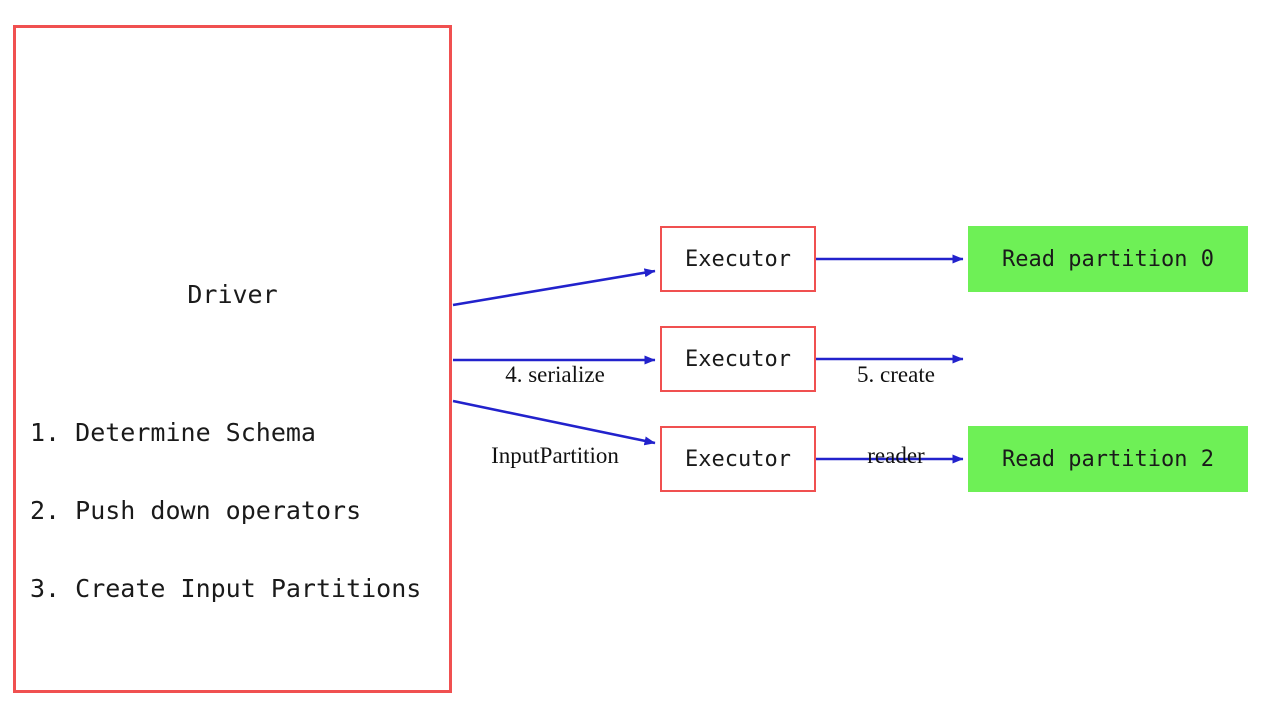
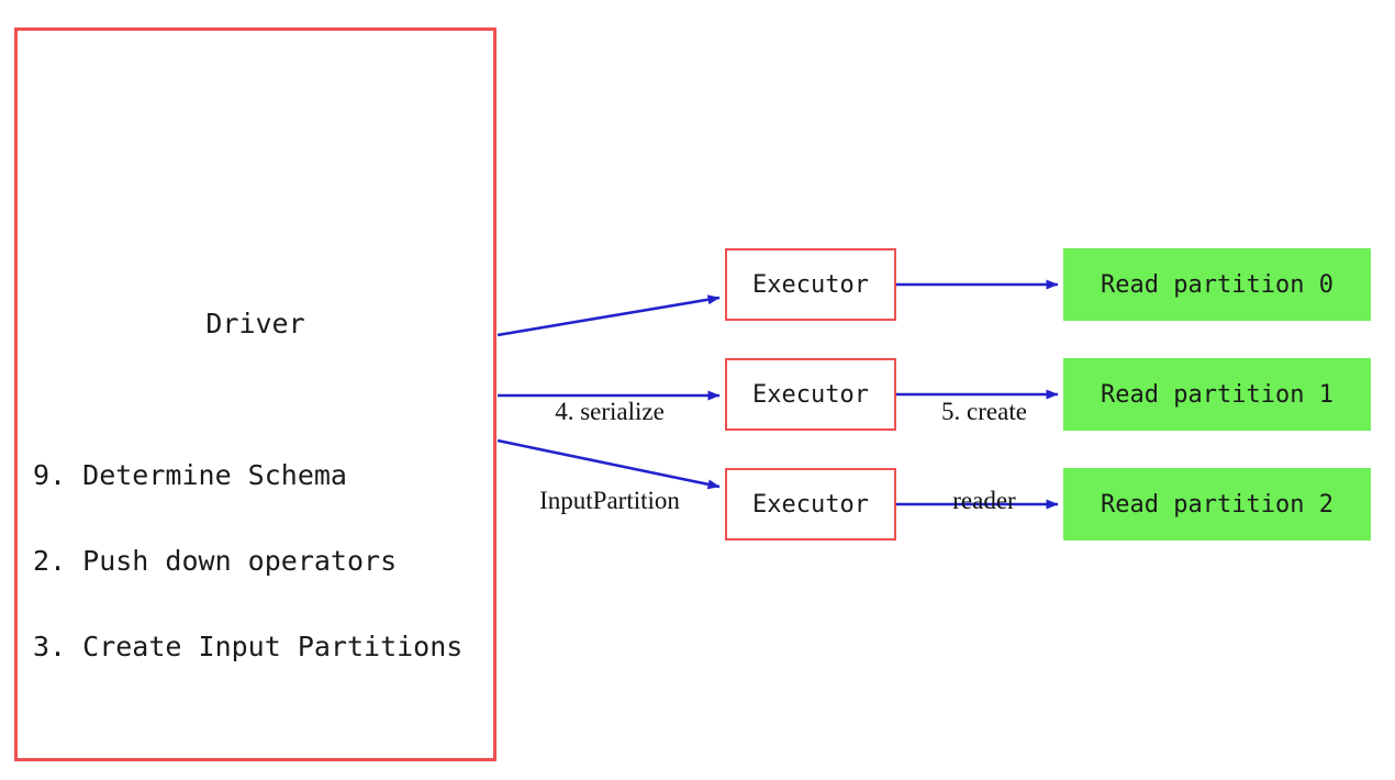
  Driver
- 1. Determine Schema
+ 9. Determine Schema
  2. Push down operators
  3. Create Input Partitions
  Executor
  Executor
  Executor
  Read partition 0
+ Read partition 1
  Read partition 2
  4. serialize
  InputPartition
  5. create
  reader
